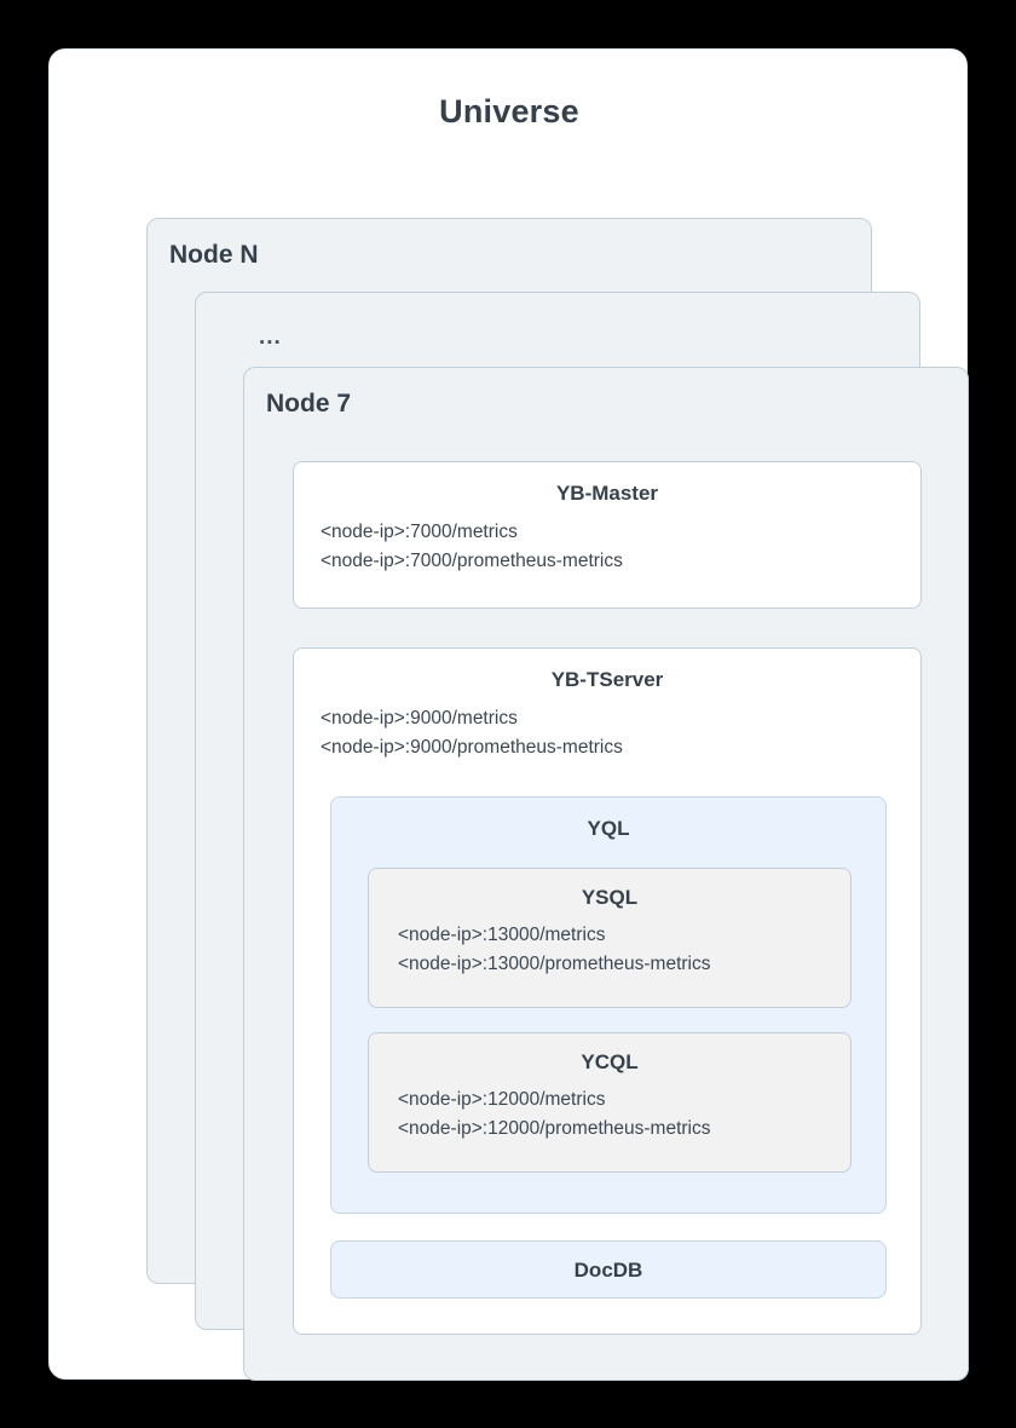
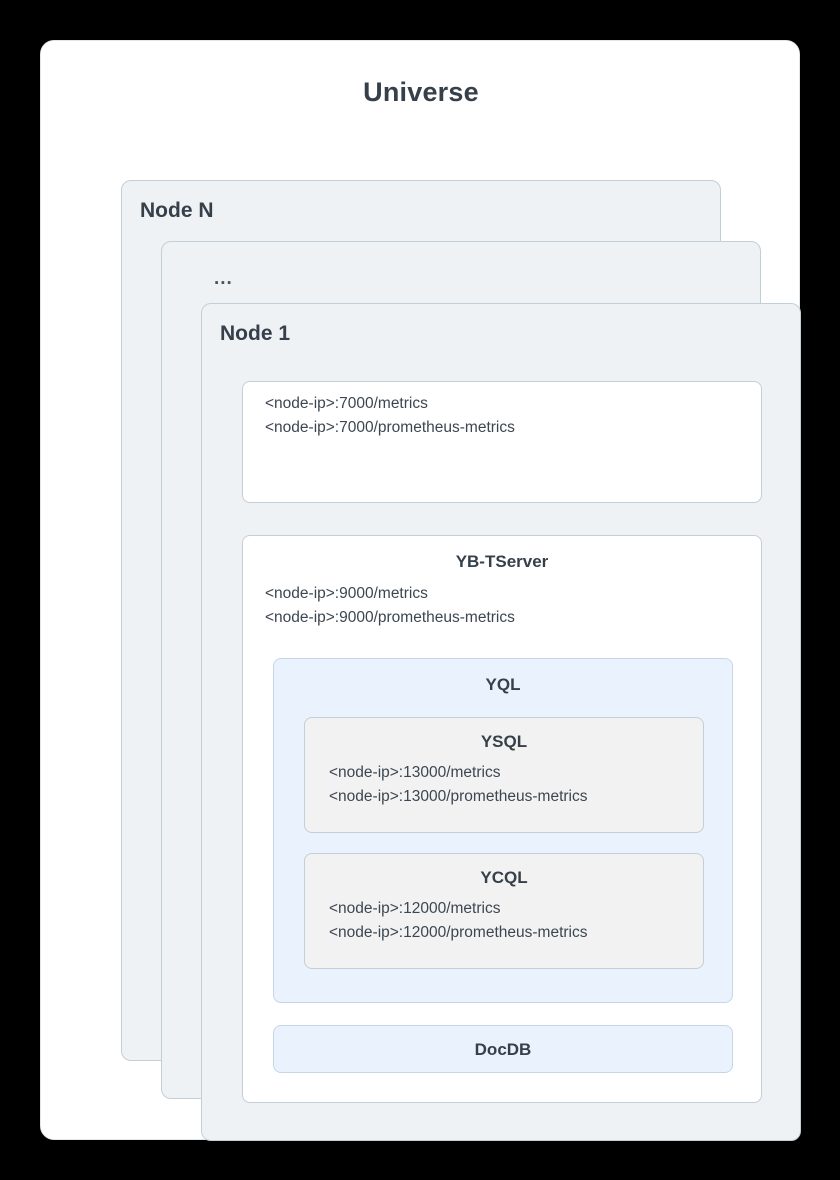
  Universe
  Node N
  ...
- Node 7
+ Node 1
- YB-Master
  <node-ip>:7000/metrics
  <node-ip>:7000/prometheus-metrics
  YB-TServer
  <node-ip>:9000/metrics
  <node-ip>:9000/prometheus-metrics
  YQL
  YSQL
  <node-ip>:13000/metrics
  <node-ip>:13000/prometheus-metrics
  YCQL
  <node-ip>:12000/metrics
  <node-ip>:12000/prometheus-metrics
  DocDB
